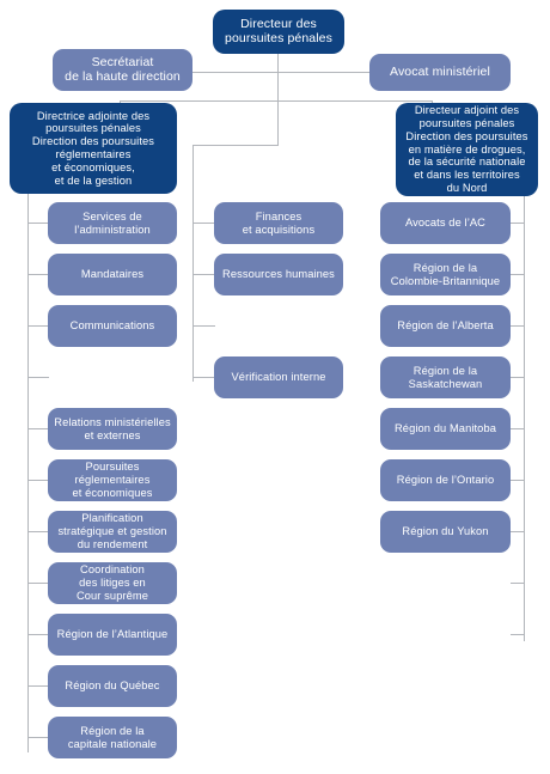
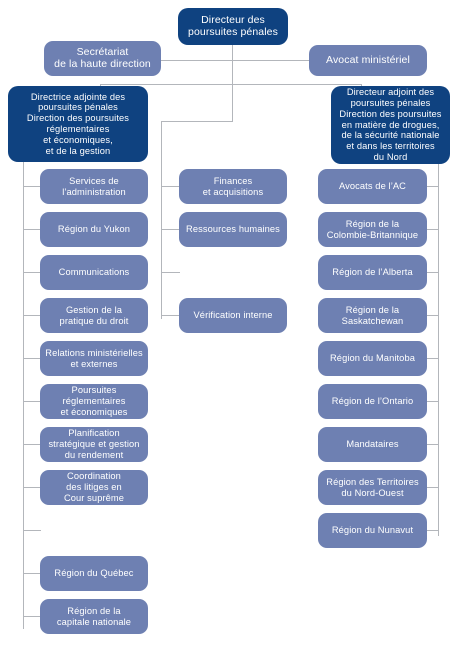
  Directeur des
  poursuites pénales
  Secrétariat
  de la haute direction
  Avocat ministériel
  Directrice adjointe des
  poursuites pénales
  Direction des poursuites
  réglementaires
  et économiques,
  et de la gestion
  Directeur adjoint des
  poursuites pénales
  Direction des poursuites
  en matière de drogues,
  de la sécurité nationale
  et dans les territoires
  du Nord
  Services de
  l’administration
- Mandataires
+ Région du Yukon
  Communications
+ Gestion de la
+ pratique du droit
  Relations ministérielles
  et externes
  Poursuites
  réglementaires
  et économiques
  Planification
  stratégique et gestion
  du rendement
  Coordination
  des litiges en
  Cour suprême
- Région de l’Atlantique
  Région du Québec
  Région de la
  capitale nationale
  Finances
  et acquisitions
  Ressources humaines
  Vérification interne
  Avocats de l’AC
  Région de la
  Colombie-Britannique
  Région de l’Alberta
  Région de la
  Saskatchewan
  Région du Manitoba
  Région de l’Ontario
- Région du Yukon
+ Mandataires
+ Région des Territoires
+ du Nord-Ouest
+ Région du Nunavut
